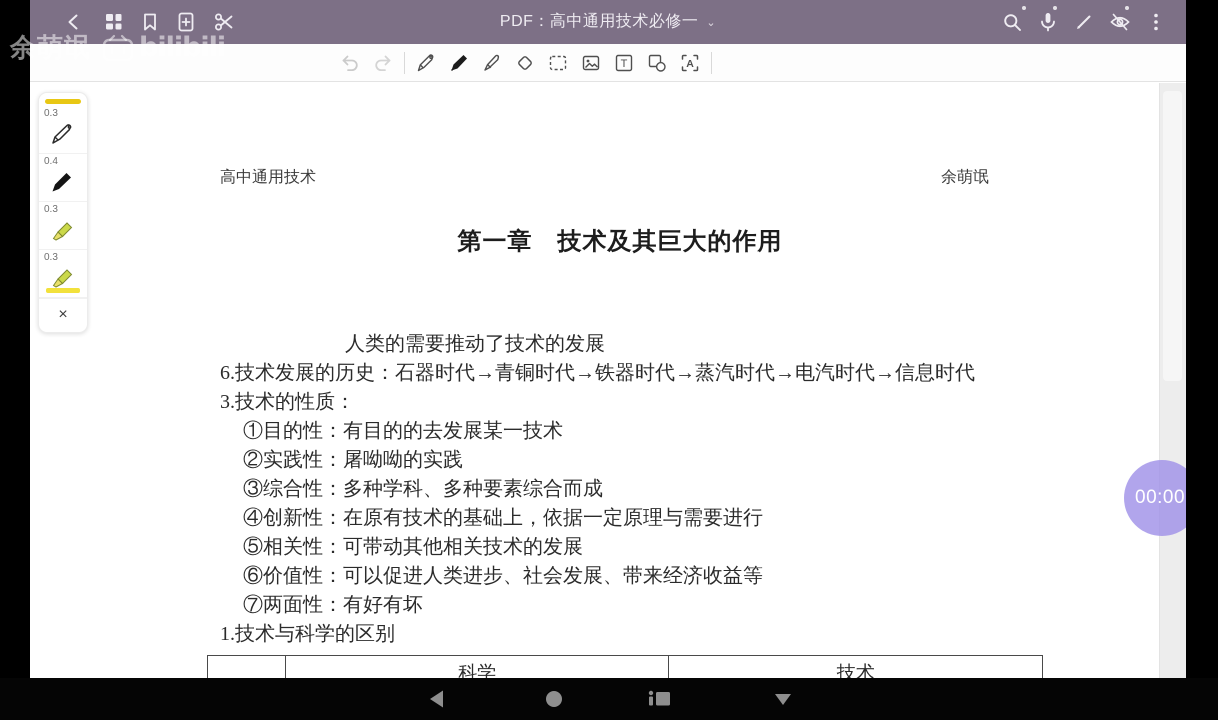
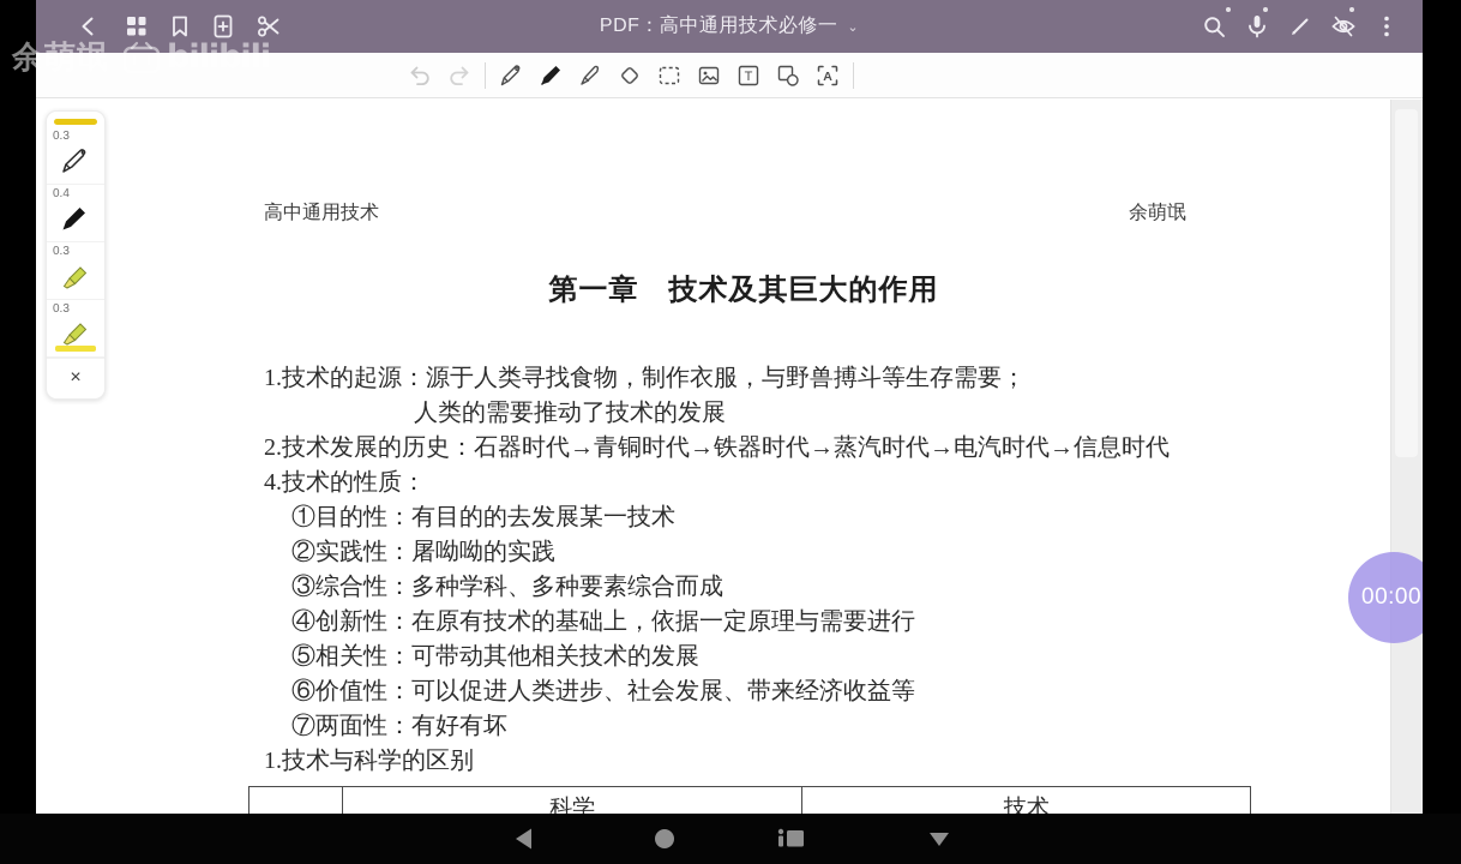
  PDF：高中通用技术必修一 ⌄
  T
  A
  高中通用技术
  余萌氓
  第一章 技术及其巨大的作用
+ 1.技术的起源：源于人类寻找食物，制作衣服，与野兽搏斗等生存需要；
  人类的需要推动了技术的发展
- 6.技术发展的历史：石器时代→青铜时代→铁器时代→蒸汽时代→电汽时代→信息时代
+ 2.技术发展的历史：石器时代→青铜时代→铁器时代→蒸汽时代→电汽时代→信息时代
- 3.技术的性质：
+ 4.技术的性质：
  ①目的性：有目的的去发展某一技术
  ②实践性：屠呦呦的实践
  ③综合性：多种学科、多种要素综合而成
  ④创新性：在原有技术的基础上，依据一定原理与需要进行
  ⑤相关性：可带动其他相关技术的发展
  ⑥价值性：可以促进人类进步、社会发展、带来经济收益等
  ⑦两面性：有好有坏
  1.技术与科学的区别
  	科学	技术
  0.3
  0.4
  0.3
  0.3
  ×
  00:00
  余萌氓
  bilibili
